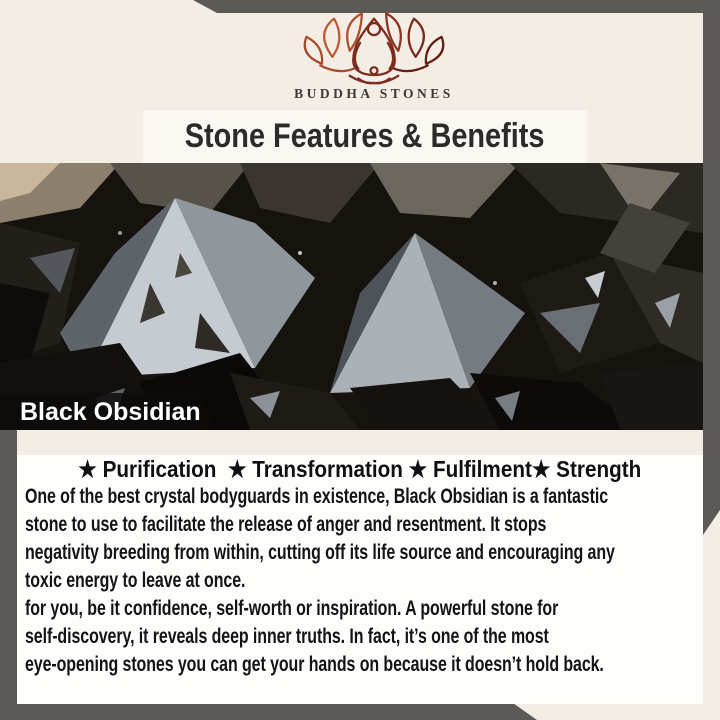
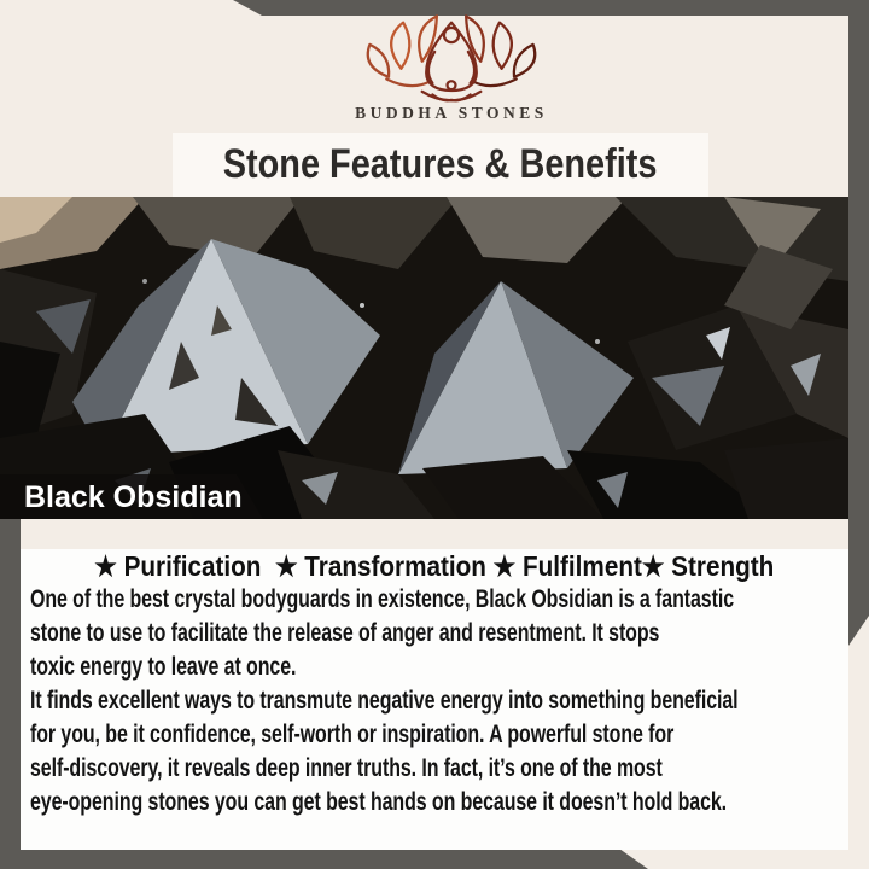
  BUDDHA STONES
  Stone Features & Benefits
  Black Obsidian
  ★ Purification ★ Transformation ★ Fulfilment★ Strength
  One of the best crystal bodyguards in existence, Black Obsidian is a fantastic
  stone to use to facilitate the release of anger and resentment. It stops
- negativity breeding from within, cutting off its life source and encouraging any
  toxic energy to leave at once.
+ It finds excellent ways to transmute negative energy into something beneficial
  for you, be it confidence, self-worth or inspiration. A powerful stone for
  self-discovery, it reveals deep inner truths. In fact, it’s one of the most
- eye-opening stones you can get your hands on because it doesn’t hold back.
+ eye-opening stones you can get best hands on because it doesn’t hold back.
